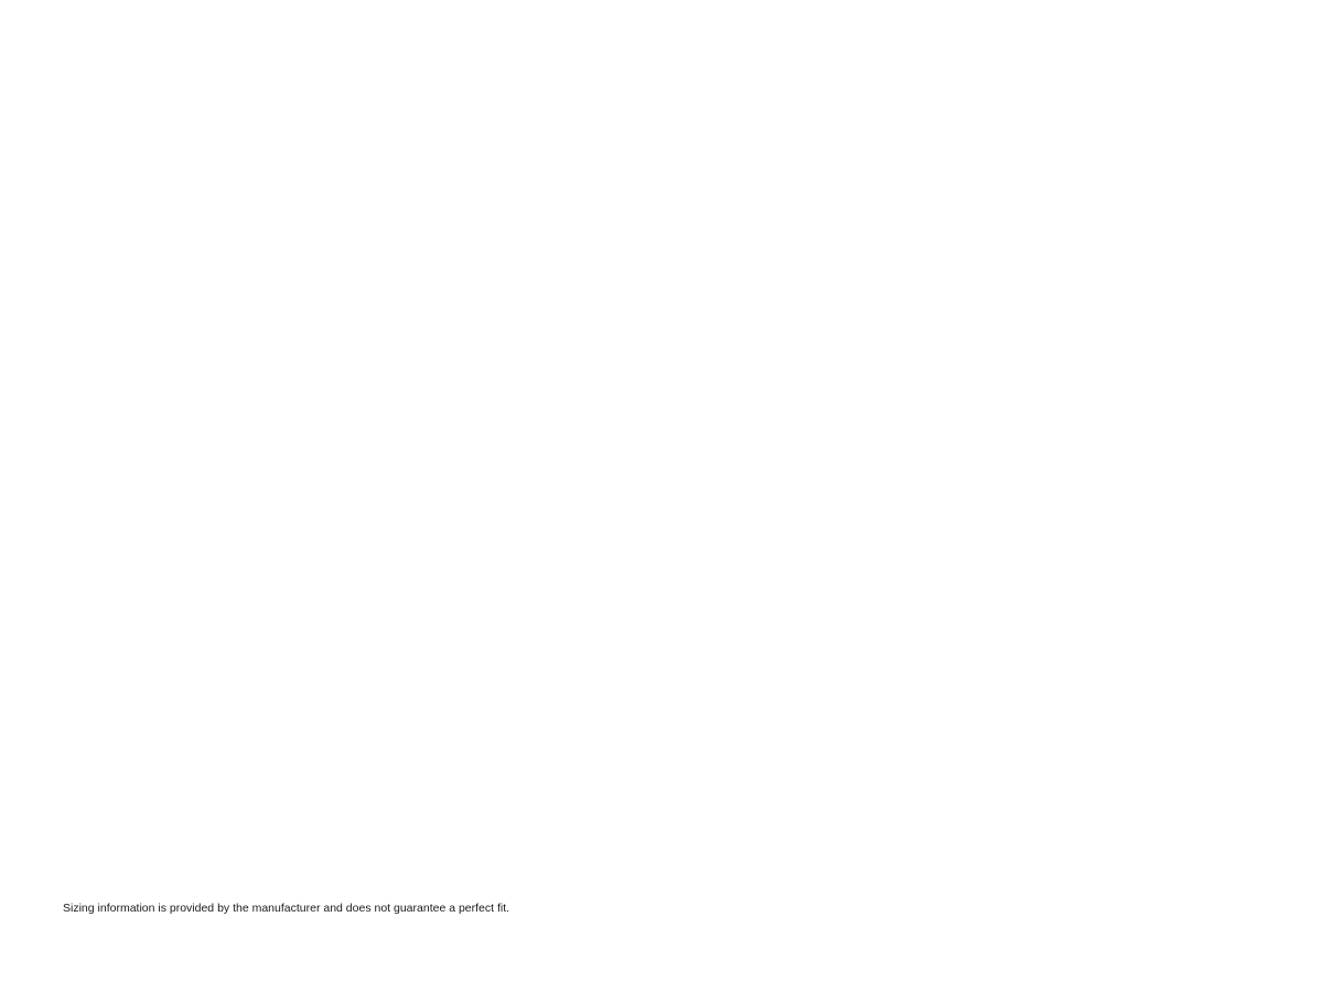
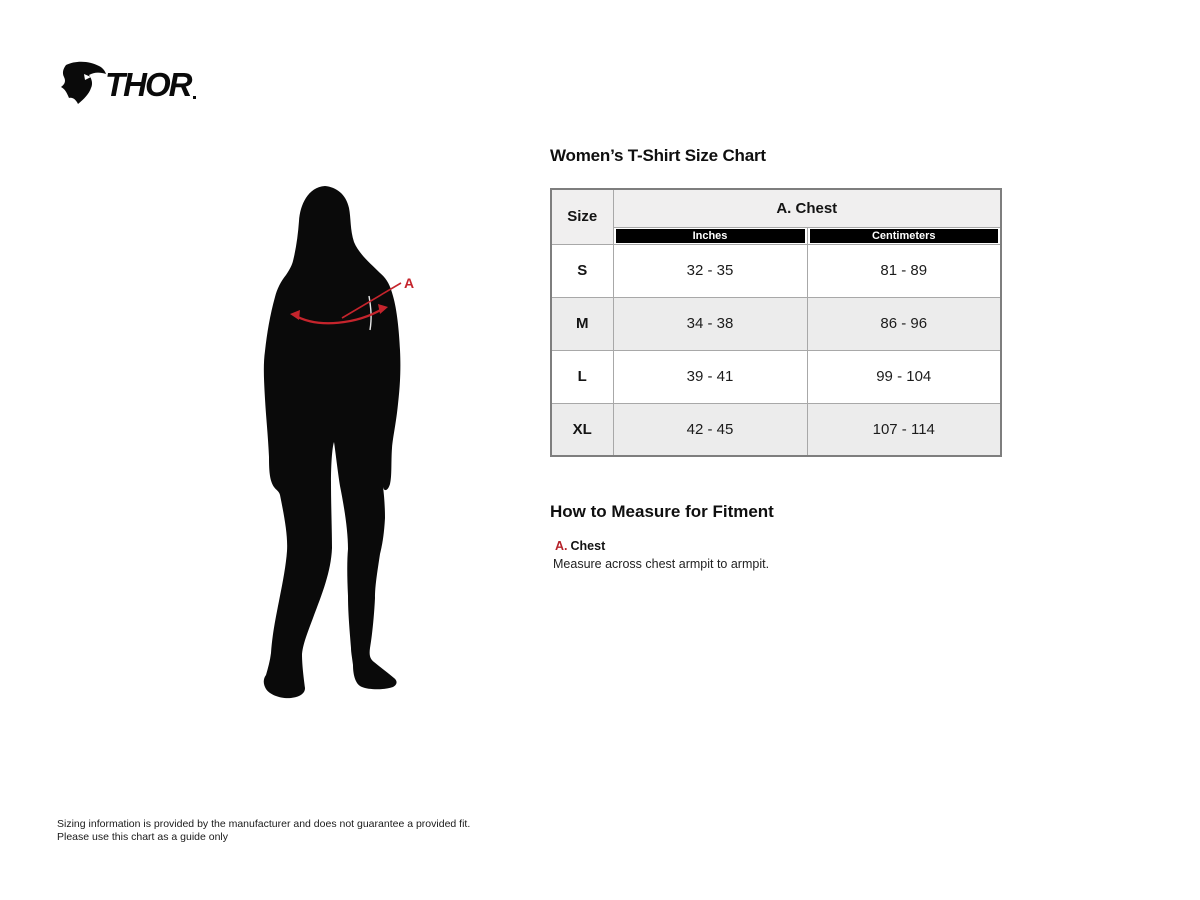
+ THOR
+ A
+ Women’s T-Shirt Size Chart
+ Size	A. Chest
+ Inches	Centimeters
+ S	32 - 35	81 - 89
+ M	34 - 38	86 - 96
+ L	39 - 41	99 - 104
+ XL	42 - 45	107 - 114
+ How to Measure for Fitment
+ A. Chest
+ Measure across chest armpit to armpit.
- Sizing information is provided by the manufacturer and does not guarantee a perfect fit.
+ Sizing information is provided by the manufacturer and does not guarantee a provided fit.
+ Please use this chart as a guide only
